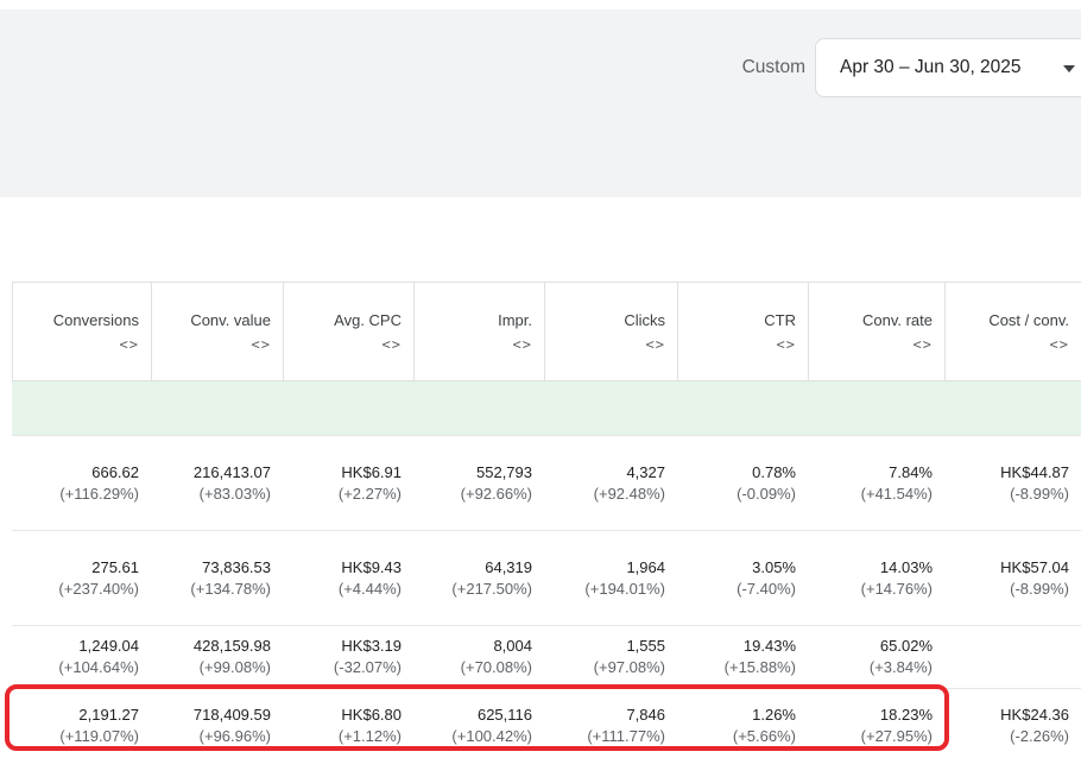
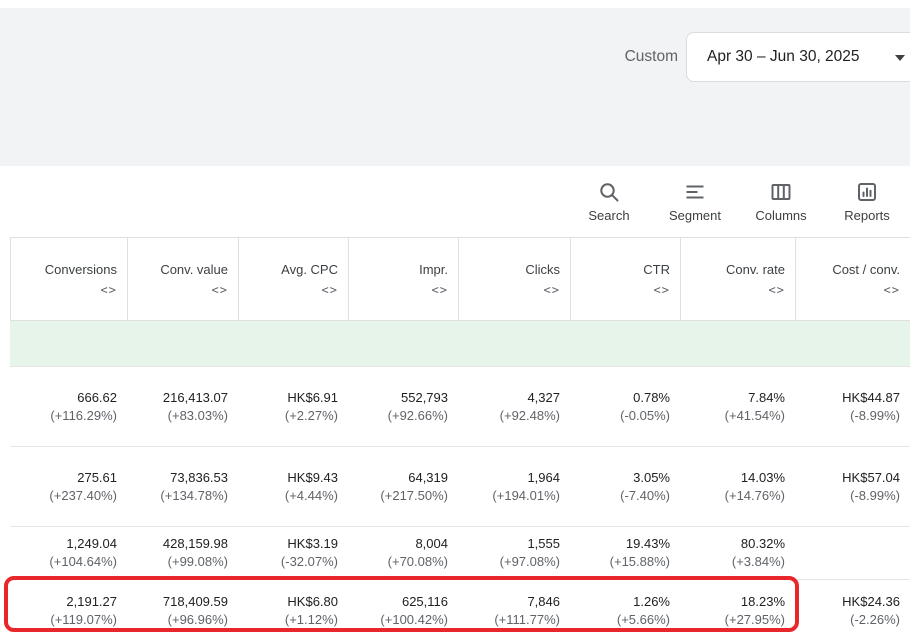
  Custom
  Apr 30 – Jun 30, 2025
+ Search
+ Segment
+ Columns
+ Reports
  Conversions
  <>
  Conv. value
  <>
  Avg. CPC
  <>
  Impr.
  <>
  Clicks
  <>
  CTR
  <>
  Conv. rate
  <>
  Cost / conv.
  <>
  666.62
  (+116.29%)
  216,413.07
  (+83.03%)
  HK$6.91
  (+2.27%)
  552,793
  (+92.66%)
  4,327
  (+92.48%)
  0.78%
- (-0.09%)
+ (-0.05%)
  7.84%
  (+41.54%)
  HK$44.87
  (-8.99%)
  275.61
  (+237.40%)
  73,836.53
  (+134.78%)
  HK$9.43
  (+4.44%)
  64,319
  (+217.50%)
  1,964
  (+194.01%)
  3.05%
  (-7.40%)
  14.03%
  (+14.76%)
  HK$57.04
  (-8.99%)
  1,249.04
  (+104.64%)
  428,159.98
  (+99.08%)
  HK$3.19
  (-32.07%)
  8,004
  (+70.08%)
  1,555
  (+97.08%)
  19.43%
  (+15.88%)
- 65.02%
+ 80.32%
  (+3.84%)
  2,191.27
  (+119.07%)
  718,409.59
  (+96.96%)
  HK$6.80
  (+1.12%)
  625,116
  (+100.42%)
  7,846
  (+111.77%)
  1.26%
  (+5.66%)
  18.23%
  (+27.95%)
  HK$24.36
  (-2.26%)
